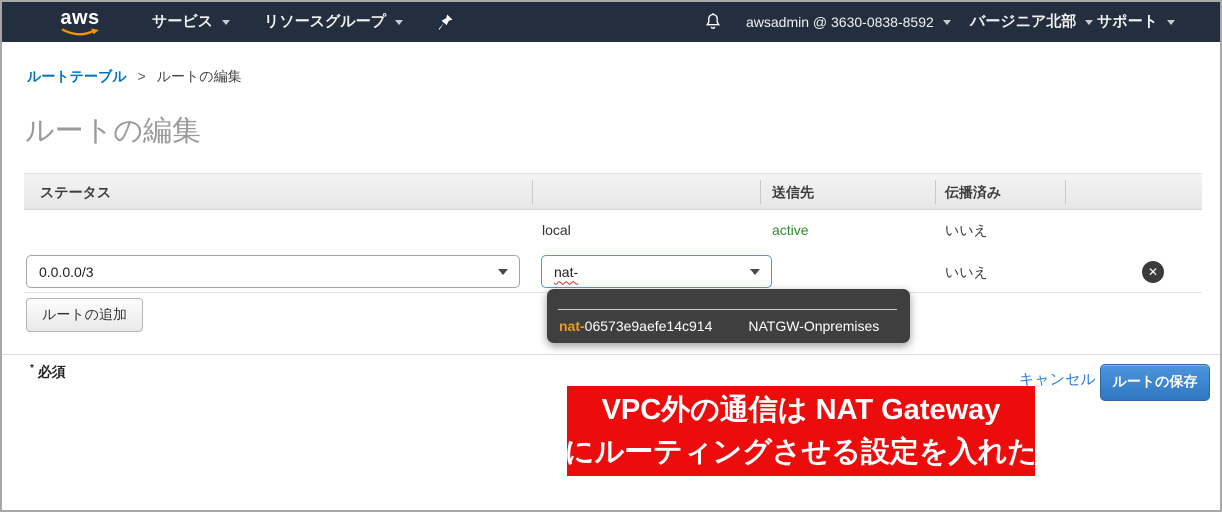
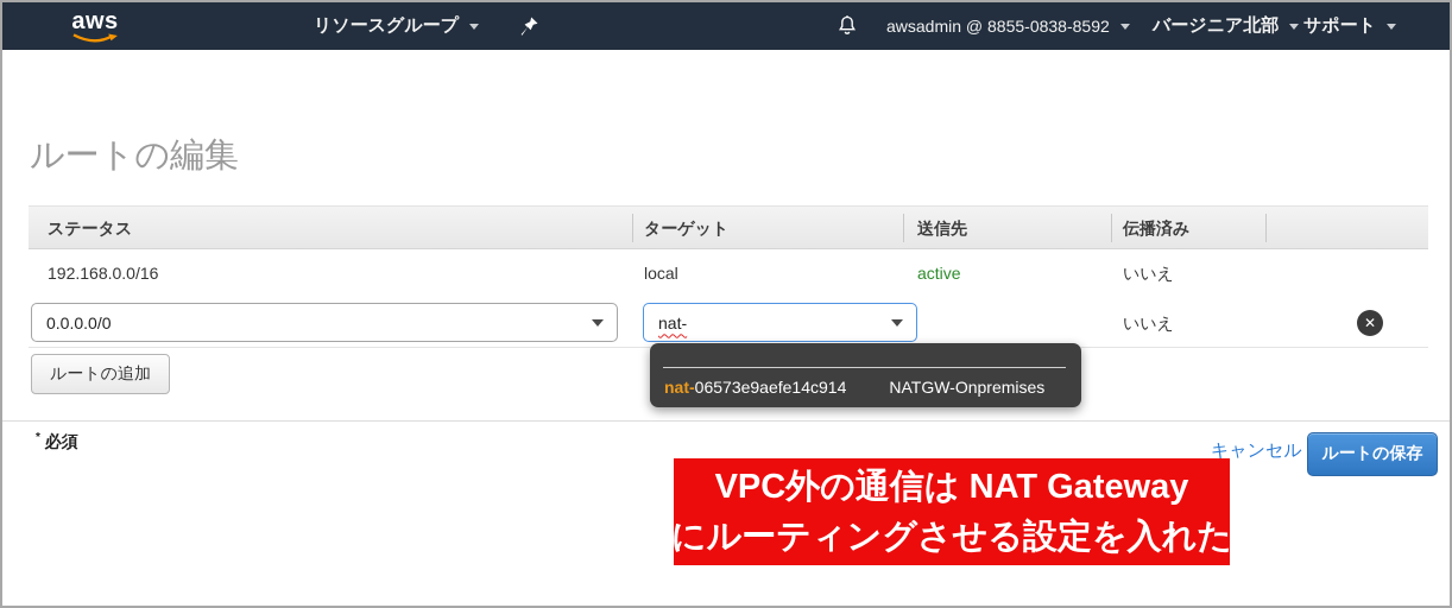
  aws
- サービス
  リソースグループ
- awsadmin @ 3630-0838-8592
+ awsadmin @ 8855-0838-8592
  バージニア北部
  サポート
- ルートテーブル > ルートの編集
  ルートの編集
  ステータス
+ ターゲット
  送信先
  伝播済み
+ 192.168.0.0/16
  local
  active
  いいえ
- 0.0.0.0/3
+ 0.0.0.0/0
  nat-
  いいえ
  ✕
  ルートの追加
  nat-
  06573e9aefe14c914
  NATGW-Onpremises
  * 必須
  キャンセル
  ルートの保存
  VPC外の通信は NAT Gateway
  にルーティングさせる設定を入れた
